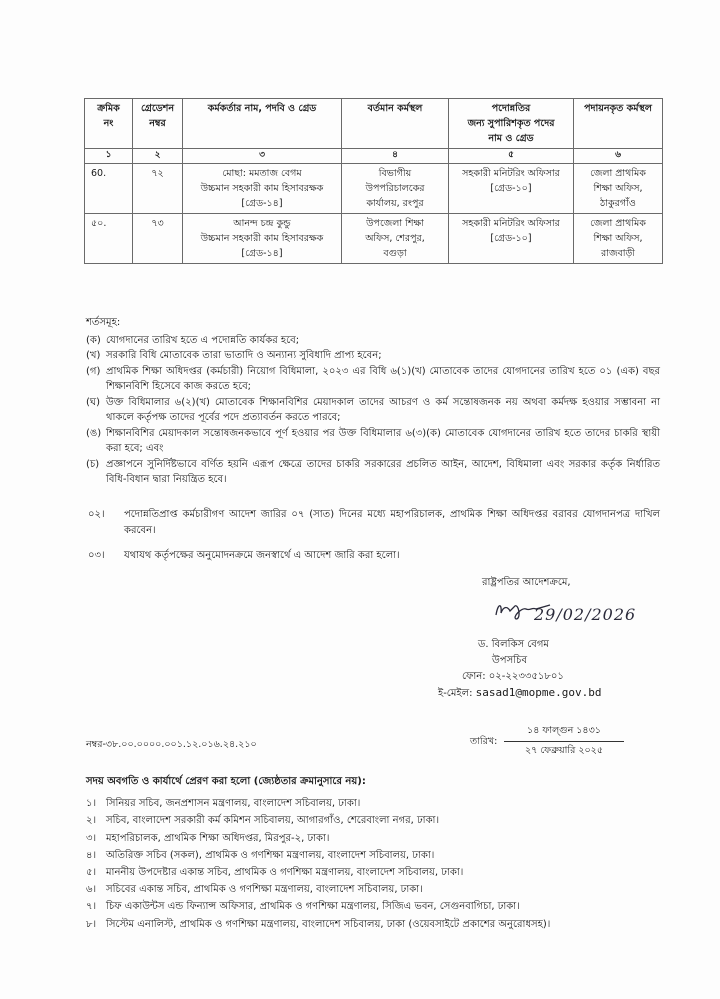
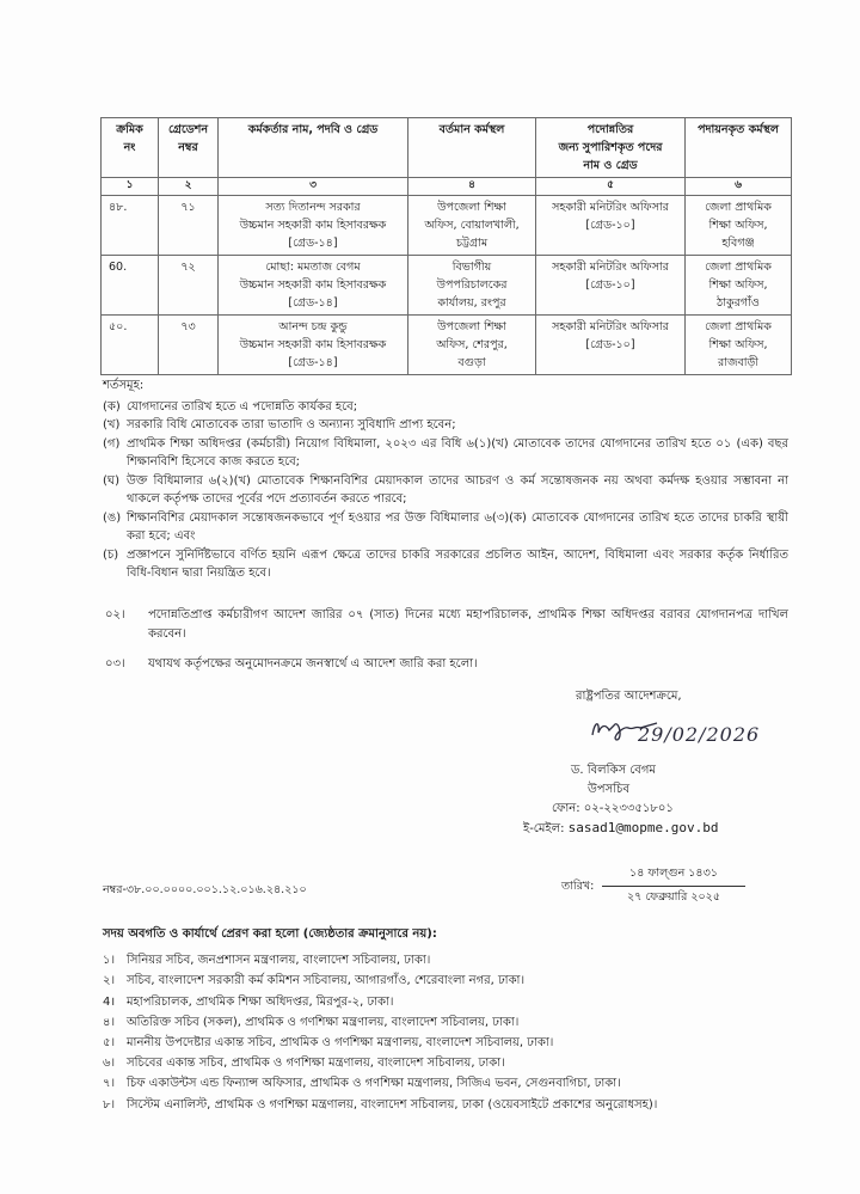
  ক্রমিক নং	গ্রেডেশন নম্বর	কর্মকর্তার নাম, পদবি ও গ্রেড	বর্তমান কর্মস্থল	পদোন্নতির জন্য সুপারিশকৃত পদের নাম ও গ্রেড	পদায়নকৃত কর্মস্থল
  ১	২	৩	৪	৫	৬
+ ৪৮.	৭১	সত্য দিতানন্দ সরকার উচ্চমান সহকারী কাম হিসাবরক্ষক [গ্রেড-১৪]	উপজেলা শিক্ষা অফিস, বোয়ালখালী, চট্টগ্রাম	সহকারী মনিটরিং অফিসার [গ্রেড-১০]	জেলা প্রাথমিক শিক্ষা অফিস, হবিগঞ্জ
  60.	৭২	মোছা: মমতাজ বেগম উচ্চমান সহকারী কাম হিসাবরক্ষক [গ্রেড-১৪]	বিভাগীয় উপপরিচালকের কার্যালয়, রংপুর	সহকারী মনিটরিং অফিসার [গ্রেড-১০]	জেলা প্রাথমিক শিক্ষা অফিস, ঠাকুরগাঁও
  ৫০.	৭৩	আনন্দ চন্দ্র কুন্ডু উচ্চমান সহকারী কাম হিসাবরক্ষক [গ্রেড-১৪]	উপজেলা শিক্ষা অফিস, শেরপুর, বগুড়া	সহকারী মনিটরিং অফিসার [গ্রেড-১০]	জেলা প্রাথমিক শিক্ষা অফিস, রাজবাড়ী
  শর্তসমূহ:
  (ক)
  যোগদানের তারিখ হতে এ পদোন্নতি কার্যকর হবে;
  (খ)
  সরকারি বিধি মোতাবেক তারা ভাতাদি ও অন্যান্য সুবিধাদি প্রাপ্য হবেন;
  (গ)
  প্রাথমিক শিক্ষা অধিদপ্তর (কর্মচারী) নিয়োগ বিধিমালা, ২০২৩ এর বিধি ৬(১)(খ) মোতাবেক তাদের যোগদানের তারিখ হতে ০১ (এক) বছর শিক্ষানবিশি হিসেবে কাজ করতে হবে;
  (ঘ)
  উক্ত বিধিমালার ৬(২)(খ) মোতাবেক শিক্ষানবিশির মেয়াদকাল তাদের আচরণ ও কর্ম সন্তোষজনক নয় অথবা কর্মদক্ষ হওয়ার সম্ভাবনা না থাকলে কর্তৃপক্ষ তাদের পূর্বের পদে প্রত্যাবর্তন করতে পারবে;
  (ঙ)
  শিক্ষানবিশির মেয়াদকাল সন্তোষজনকভাবে পূর্ণ হওয়ার পর উক্ত বিধিমালার ৬(৩)(ক) মোতাবেক যোগদানের তারিখ হতে তাদের চাকরি স্থায়ী করা হবে; এবং
  (চ)
  প্রজ্ঞাপনে সুনির্দিষ্টভাবে বর্ণিত হয়নি এরূপ ক্ষেত্রে তাদের চাকরি সরকারের প্রচলিত আইন, আদেশ, বিধিমালা এবং সরকার কর্তৃক নির্ধারিত বিধি-বিধান দ্বারা নিয়ন্ত্রিত হবে।
  ০২।
  পদোন্নতিপ্রাপ্ত কর্মচারীগণ আদেশ জারির ০৭ (সাত) দিনের মধ্যে মহাপরিচালক, প্রাথমিক শিক্ষা অধিদপ্তর বরাবর যোগদানপত্র দাখিল করবেন।
  ০৩।
  যথাযথ কর্তৃপক্ষের অনুমোদনক্রমে জনস্বার্থে এ আদেশ জারি করা হলো।
  রাষ্ট্রপতির আদেশক্রমে,
  29/02/2026
  ড. বিলকিস বেগম
  উপসচিব
  ফোন: ০২-২২৩৩৫১৮০১
  ই-মেইল: sasad1@mopme.gov.bd
  নম্বর-৩৮.০০.০০০০.০০১.১২.০১৬.২৪.২১০
  তারিখ:
  ১৪ ফাল্গুন ১৪৩১
  ২৭ ফেব্রুয়ারি ২০২৫
  সদয় অবগতি ও কার্যার্থে প্রেরণ করা হলো (জ্যেষ্ঠতার ক্রমানুসারে নয়):
  ১।
  সিনিয়র সচিব, জনপ্রশাসন মন্ত্রণালয়, বাংলাদেশ সচিবালয়, ঢাকা।
  ২।
  সচিব, বাংলাদেশ সরকারী কর্ম কমিশন সচিবালয়, আগারগাঁও, শেরেবাংলা নগর, ঢাকা।
- ৩।
+ 4।
  মহাপরিচালক, প্রাথমিক শিক্ষা অধিদপ্তর, মিরপুর-২, ঢাকা।
  ৪।
  অতিরিক্ত সচিব (সকল), প্রাথমিক ও গণশিক্ষা মন্ত্রণালয়, বাংলাদেশ সচিবালয়, ঢাকা।
  ৫।
  মাননীয় উপদেষ্টার একান্ত সচিব, প্রাথমিক ও গণশিক্ষা মন্ত্রণালয়, বাংলাদেশ সচিবালয়, ঢাকা।
  ৬।
  সচিবের একান্ত সচিব, প্রাথমিক ও গণশিক্ষা মন্ত্রণালয়, বাংলাদেশ সচিবালয়, ঢাকা।
  ৭।
  চিফ একাউন্টস এন্ড ফিন্যান্স অফিসার, প্রাথমিক ও গণশিক্ষা মন্ত্রণালয়, সিজিএ ভবন, সেগুনবাগিচা, ঢাকা।
  ৮।
  সিস্টেম এনালিস্ট, প্রাথমিক ও গণশিক্ষা মন্ত্রণালয়, বাংলাদেশ সচিবালয়, ঢাকা (ওয়েবসাইটে প্রকাশের অনুরোধসহ)।
